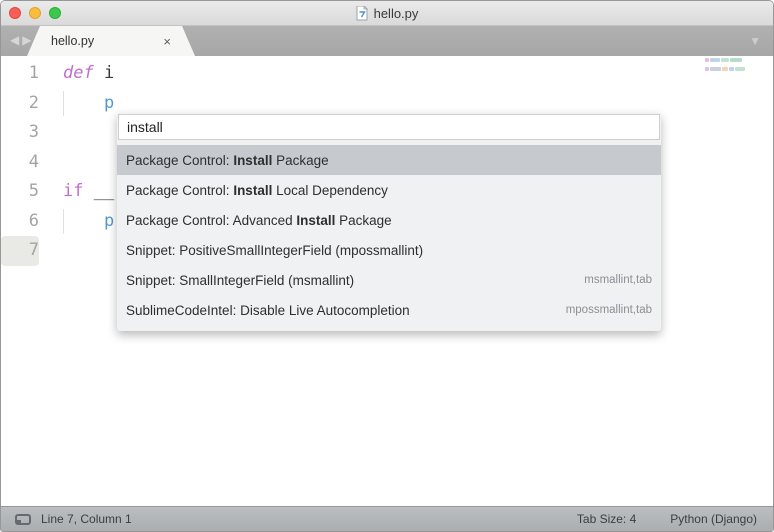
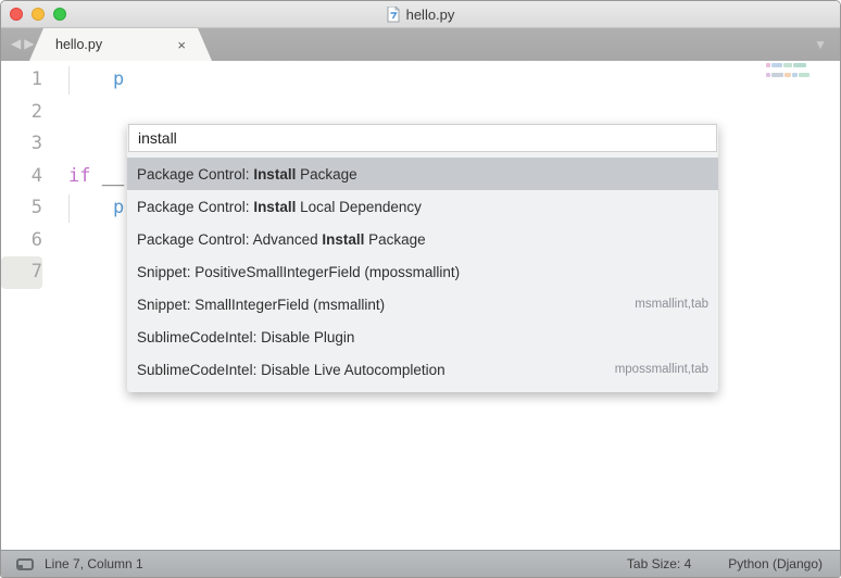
  hello.py
  ◀
  ▶
  hello.py
  ×
  ▼
  1
  2
  3
  4
  5
  6
  7
- def i
  p
  if __
  install
  Package Control: Install Package
  Package Control: Install Local Dependency
  Package Control: Advanced Install Package
  Snippet: PositiveSmallIntegerField (mpossmallint)
  Snippet: SmallIntegerField (msmallint)
  msmallint,tab
+ SublimeCodeIntel: Disable Plugin
  SublimeCodeIntel: Disable Live Autocompletion
  mpossmallint,tab
  Line 7, Column 1
  Tab Size: 4
  Python (Django)
